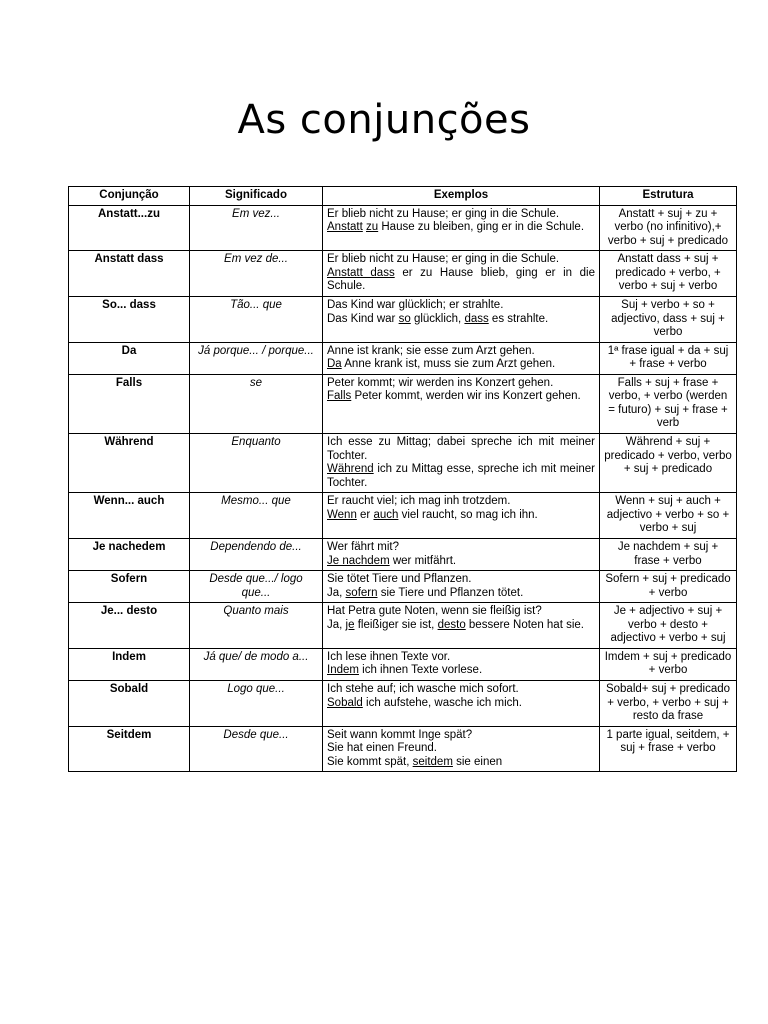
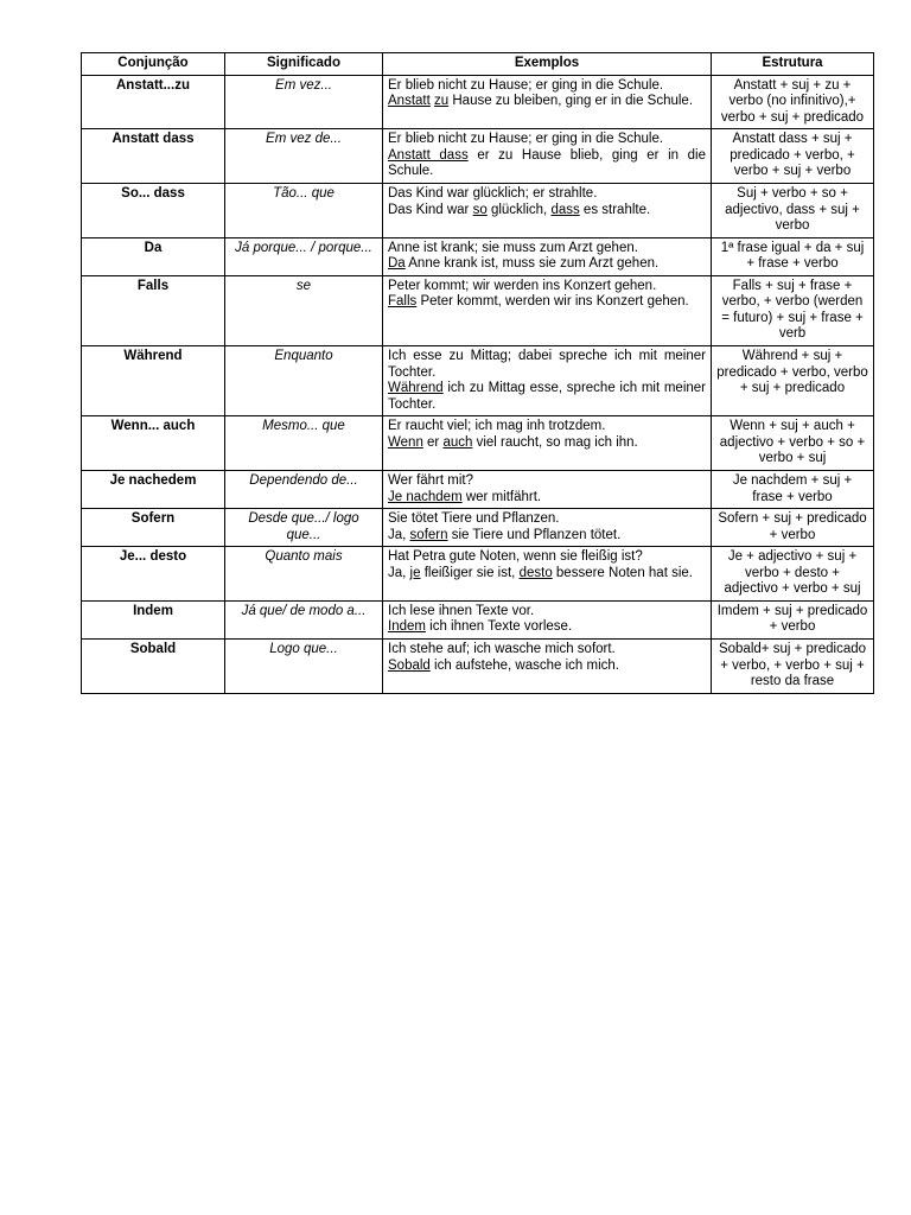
- As conjunções
  Conjunção	Significado	Exemplos	Estrutura
  Anstatt...zu	Em vez...	Er blieb nicht zu Hause; er ging in die Schule.Anstatt zu Hause zu bleiben, ging er in die Schule.	Anstatt + suj + zu + verbo (no infinitivo),+ verbo + suj + predicado
  Anstatt dass	Em vez de...	Er blieb nicht zu Hause; er ging in die Schule.Anstatt dass er zu Hause blieb, ging er in die Schule.	Anstatt dass + suj + predicado + verbo, + verbo + suj + verbo
  So... dass	Tão... que	Das Kind war glücklich; er strahlte.Das Kind war so glücklich, dass es strahlte.	Suj + verbo + so + adjectivo, dass + suj + verbo
- Da	Já porque... / porque...	Anne ist krank; sie esse zum Arzt gehen.Da Anne krank ist, muss sie zum Arzt gehen.	1ª frase igual + da + suj + frase + verbo
+ Da	Já porque... / porque...	Anne ist krank; sie muss zum Arzt gehen.Da Anne krank ist, muss sie zum Arzt gehen.	1ª frase igual + da + suj + frase + verbo
  Falls	se	Peter kommt; wir werden ins Konzert gehen.Falls Peter kommt, werden wir ins Konzert gehen.	Falls + suj + frase + verbo, + verbo (werden = futuro) + suj + frase + verb
  Während	Enquanto	Ich esse zu Mittag; dabei spreche ich mit meiner Tochter.Während ich zu Mittag esse, spreche ich mit meiner Tochter.	Während + suj + predicado + verbo, verbo + suj + predicado
  Wenn... auch	Mesmo... que	Er raucht viel; ich mag inh trotzdem.Wenn er auch viel raucht, so mag ich ihn.	Wenn + suj + auch + adjectivo + verbo + so + verbo + suj
  Je nachedem	Dependendo de...	Wer fährt mit?Je nachdem wer mitfährt.	Je nachdem + suj + frase + verbo
  Sofern	Desde que.../ logo que...	Sie tötet Tiere und Pflanzen.Ja, sofern sie Tiere und Pflanzen tötet.	Sofern + suj + predicado + verbo
  Je... desto	Quanto mais	Hat Petra gute Noten, wenn sie fleißig ist?Ja, je fleißiger sie ist, desto bessere Noten hat sie.	Je + adjectivo + suj + verbo + desto + adjectivo + verbo + suj
  Indem	Já que/ de modo a...	Ich lese ihnen Texte vor.Indem ich ihnen Texte vorlese.	Imdem + suj + predicado + verbo
  Sobald	Logo que...	Ich stehe auf; ich wasche mich sofort.Sobald ich aufstehe, wasche ich mich.	Sobald+ suj + predicado + verbo, + verbo + suj + resto da frase
- Seitdem	Desde que...	Seit wann kommt Inge spät?Sie hat einen Freund.Sie kommt spät, seitdem sie einen	1 parte igual, seitdem, + suj + frase + verbo
